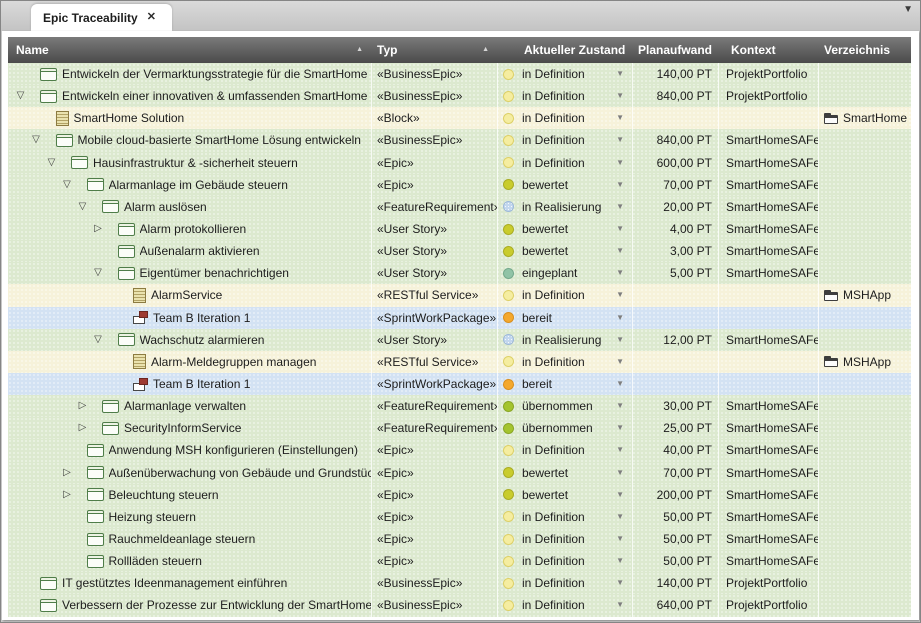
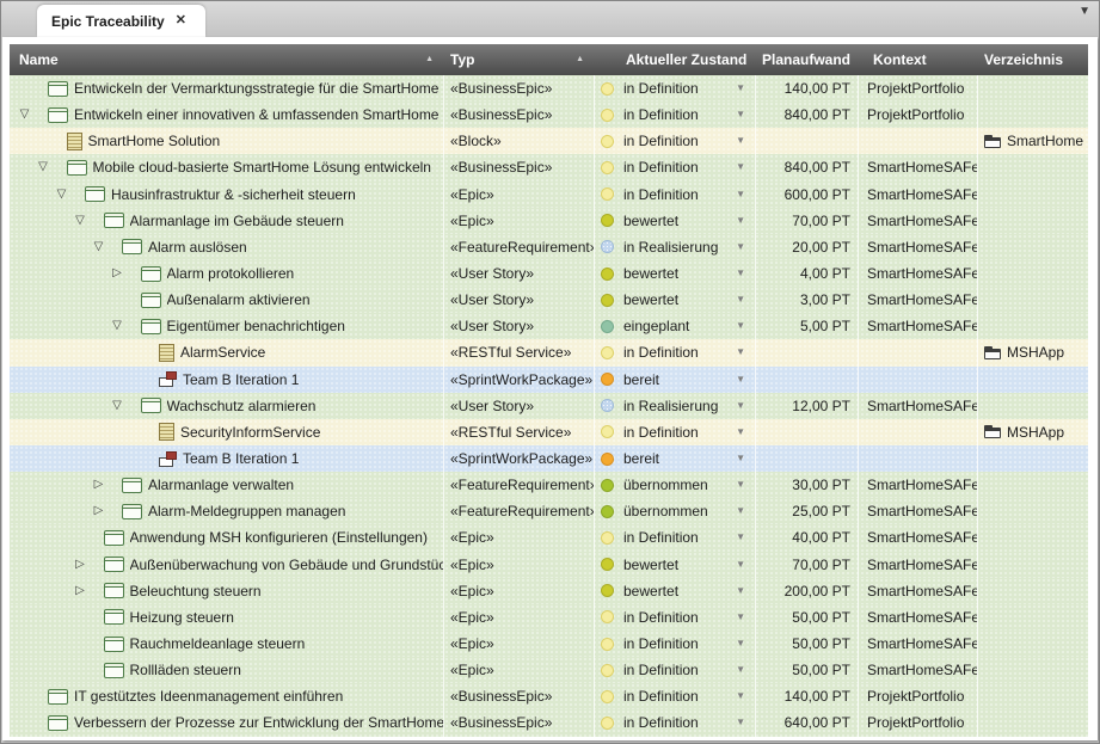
  Epic Traceability
  ✕
  ▼
  Name
  Typ
  Aktueller Zustand
  Planaufwand
  Kontext
  Verzeichnis
  Entwickeln der Vermarktungsstrategie für die SmartHome
  «BusinessEpic»
  in Definition
  ▼
  140,00 PT
  ProjektPortfolio
  ▽
  Entwickeln einer innovativen & umfassenden SmartHome
  «BusinessEpic»
  in Definition
  ▼
  840,00 PT
  ProjektPortfolio
  SmartHome Solution
  «Block»
  in Definition
  ▼
  SmartHome
  ▽
  Mobile cloud-basierte SmartHome Lösung entwickeln
  «BusinessEpic»
  in Definition
  ▼
  840,00 PT
  SmartHomeSAFe
  ▽
  Hausinfrastruktur & -sicherheit steuern
  «Epic»
  in Definition
  ▼
  600,00 PT
  SmartHomeSAFe
  ▽
  Alarmanlage im Gebäude steuern
  «Epic»
  bewertet
  ▼
  70,00 PT
  SmartHomeSAFe
  ▽
  Alarm auslösen
  «FeatureRequirement
  in Realisierung
  ▼
  20,00 PT
  SmartHomeSAFe
  ▷
  Alarm protokollieren
  «User Story»
  bewertet
  ▼
  4,00 PT
  SmartHomeSAFe
  Außenalarm aktivieren
  «User Story»
  bewertet
  ▼
  3,00 PT
  SmartHomeSAFe
  ▽
  Eigentümer benachrichtigen
  «User Story»
  eingeplant
  ▼
  5,00 PT
  SmartHomeSAFe
  AlarmService
  «RESTful Service»
  in Definition
  ▼
  MSHApp
  Team B Iteration 1
  «SprintWorkPackage»
  bereit
  ▼
  ▽
  Wachschutz alarmieren
  «User Story»
  in Realisierung
  ▼
  12,00 PT
  SmartHomeSAFe
- Alarm-Meldegruppen managen
+ SecurityInformService
  «RESTful Service»
  in Definition
  ▼
  MSHApp
  Team B Iteration 1
  «SprintWorkPackage»
  bereit
  ▼
  ▷
  Alarmanlage verwalten
  «FeatureRequirement
  übernommen
  ▼
  30,00 PT
  SmartHomeSAFe
  ▷
- SecurityInformService
+ Alarm-Meldegruppen managen
  «FeatureRequirement
  übernommen
  ▼
  25,00 PT
  SmartHomeSAFe
  Anwendung MSH konfigurieren (Einstellungen)
  «Epic»
  in Definition
  ▼
  40,00 PT
  SmartHomeSAFe
  ▷
  Außenüberwachung von Gebäude und Grundstüc
  «Epic»
  bewertet
  ▼
  70,00 PT
  SmartHomeSAFe
  ▷
  Beleuchtung steuern
  «Epic»
  bewertet
  ▼
  200,00 PT
  SmartHomeSAFe
  Heizung steuern
  «Epic»
  in Definition
  ▼
  50,00 PT
  SmartHomeSAFe
  Rauchmeldeanlage steuern
  «Epic»
  in Definition
  ▼
  50,00 PT
  SmartHomeSAFe
  Rollläden steuern
  «Epic»
  in Definition
  ▼
  50,00 PT
  SmartHomeSAFe
  IT gestütztes Ideenmanagement einführen
  «BusinessEpic»
  in Definition
  ▼
  140,00 PT
  ProjektPortfolio
  Verbessern der Prozesse zur Entwicklung der SmartHome
  «BusinessEpic»
  in Definition
  ▼
  640,00 PT
  ProjektPortfolio
